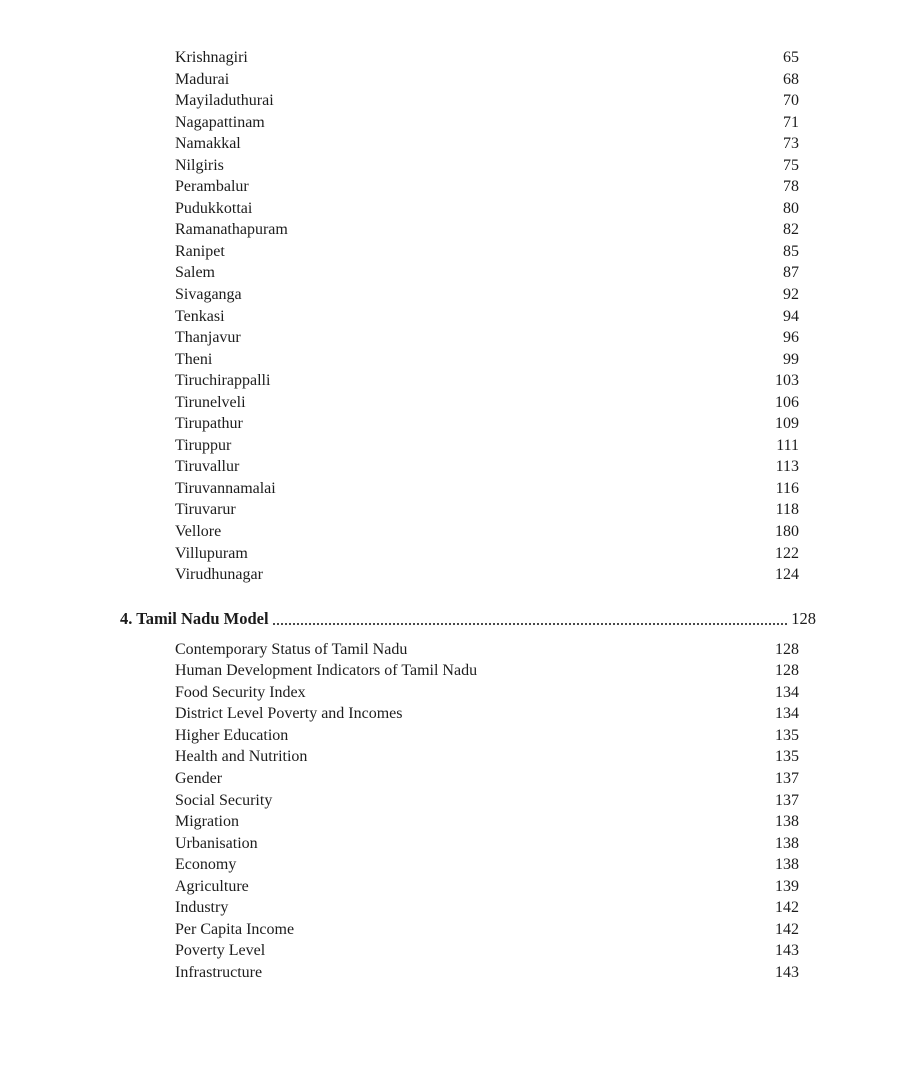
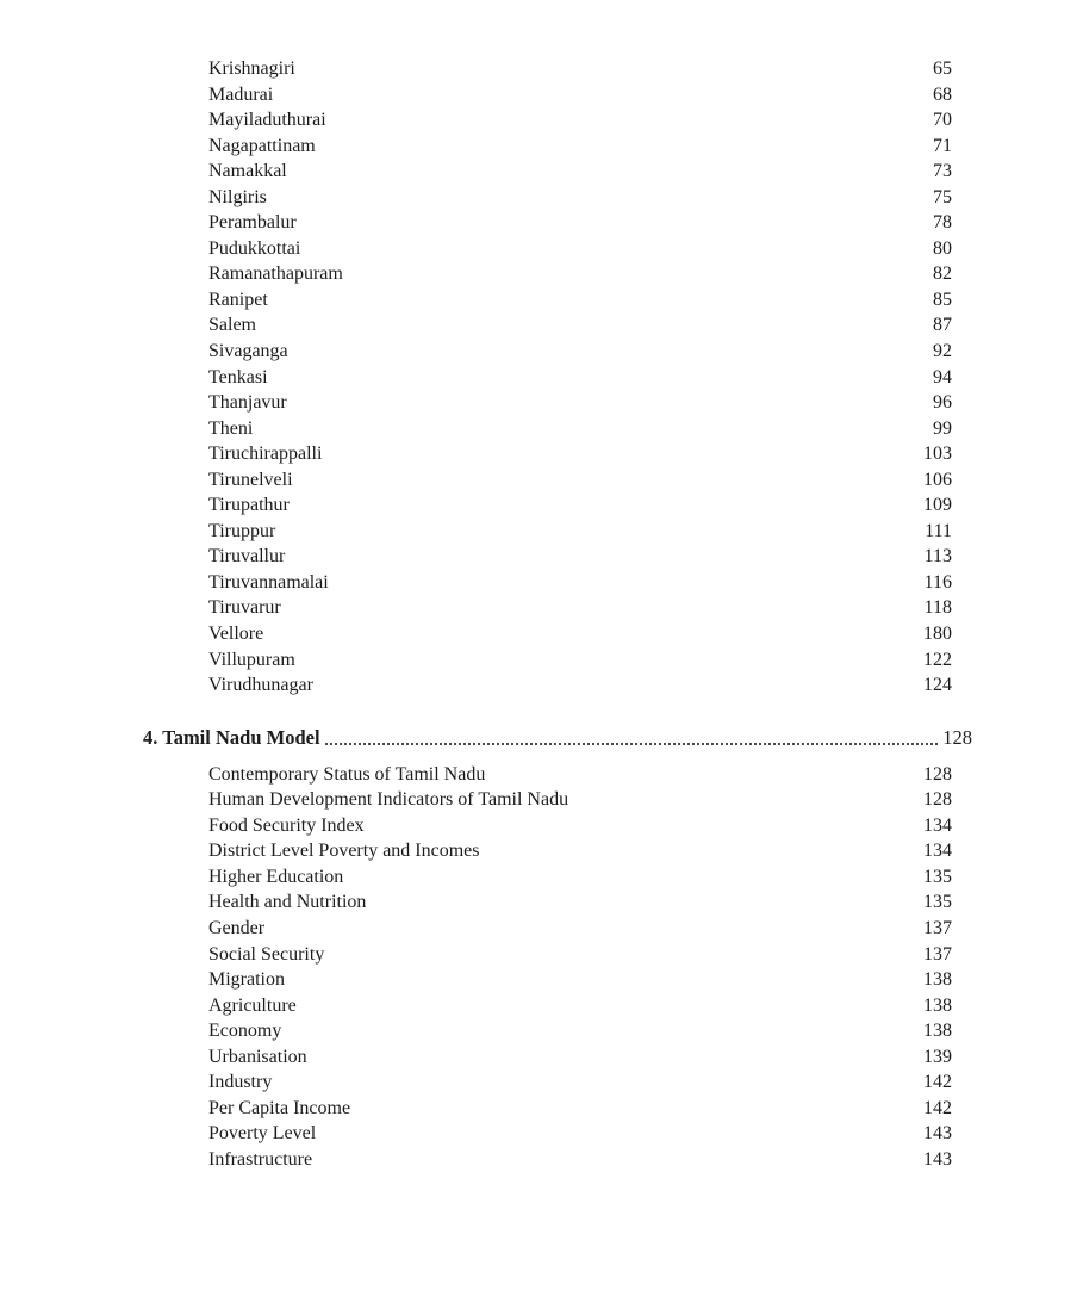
  Krishnagiri
  65
  Madurai
  68
  Mayiladuthurai
  70
  Nagapattinam
  71
  Namakkal
  73
  Nilgiris
  75
  Perambalur
  78
  Pudukkottai
  80
  Ramanathapuram
  82
  Ranipet
  85
  Salem
  87
  Sivaganga
  92
  Tenkasi
  94
  Thanjavur
  96
  Theni
  99
  Tiruchirappalli
  103
  Tirunelveli
  106
  Tirupathur
  109
  Tiruppur
  111
  Tiruvallur
  113
  Tiruvannamalai
  116
  Tiruvarur
  118
  Vellore
  180
  Villupuram
  122
  Virudhunagar
  124
  4. Tamil Nadu Model
  128
  Contemporary Status of Tamil Nadu
  128
  Human Development Indicators of Tamil Nadu
  128
  Food Security Index
  134
  District Level Poverty and Incomes
  134
  Higher Education
  135
  Health and Nutrition
  135
  Gender
  137
  Social Security
  137
  Migration
  138
- Urbanisation
+ Agriculture
  138
  Economy
  138
- Agriculture
+ Urbanisation
  139
  Industry
  142
  Per Capita Income
  142
  Poverty Level
  143
  Infrastructure
  143
